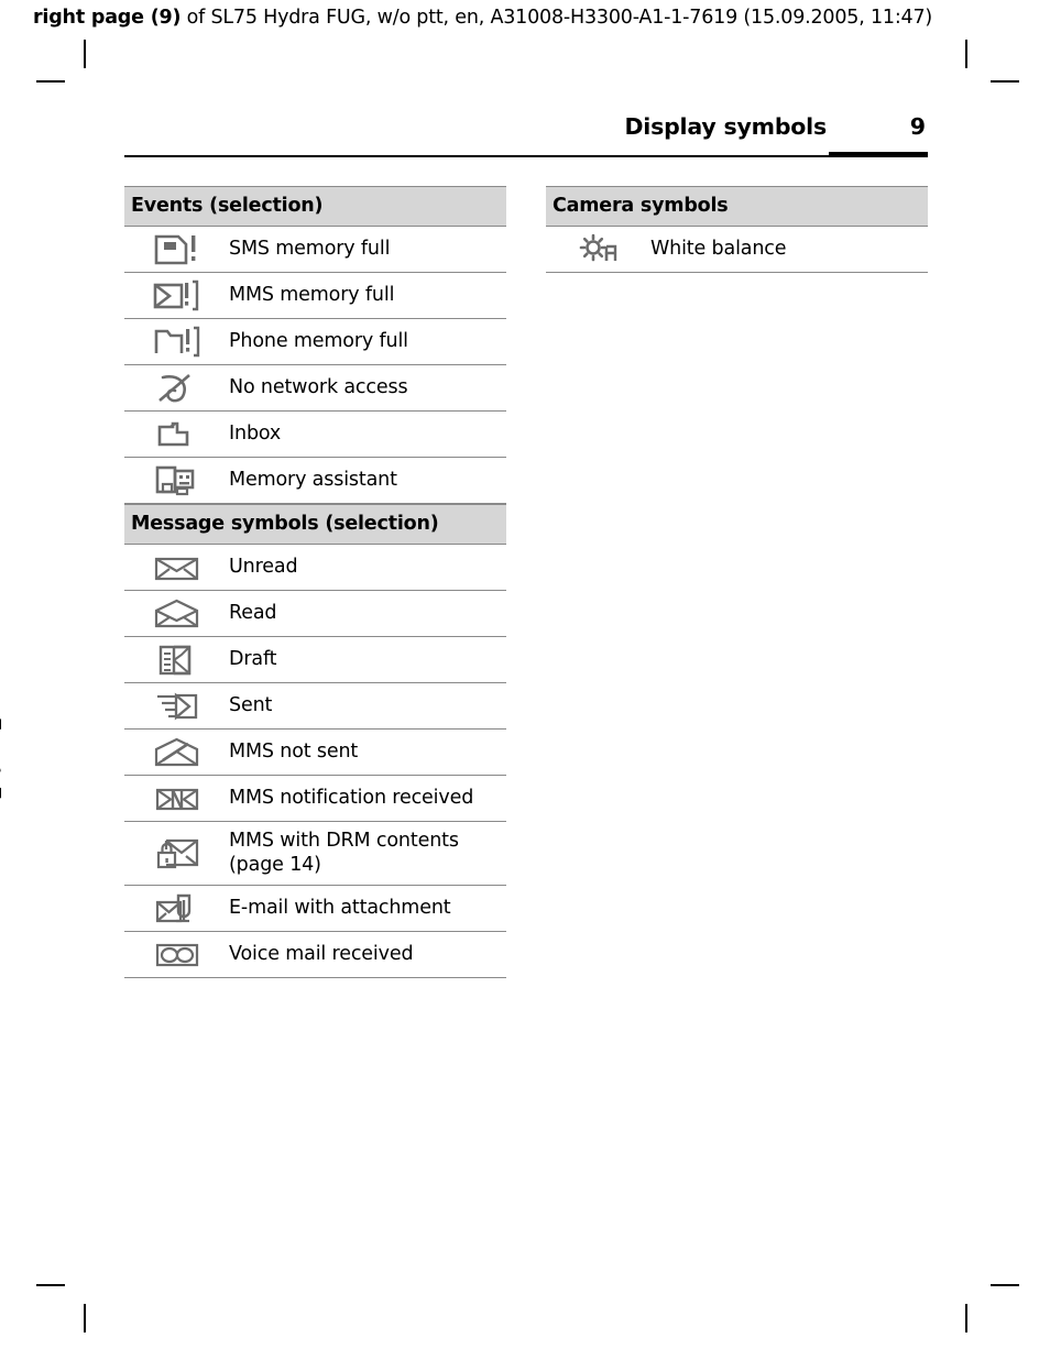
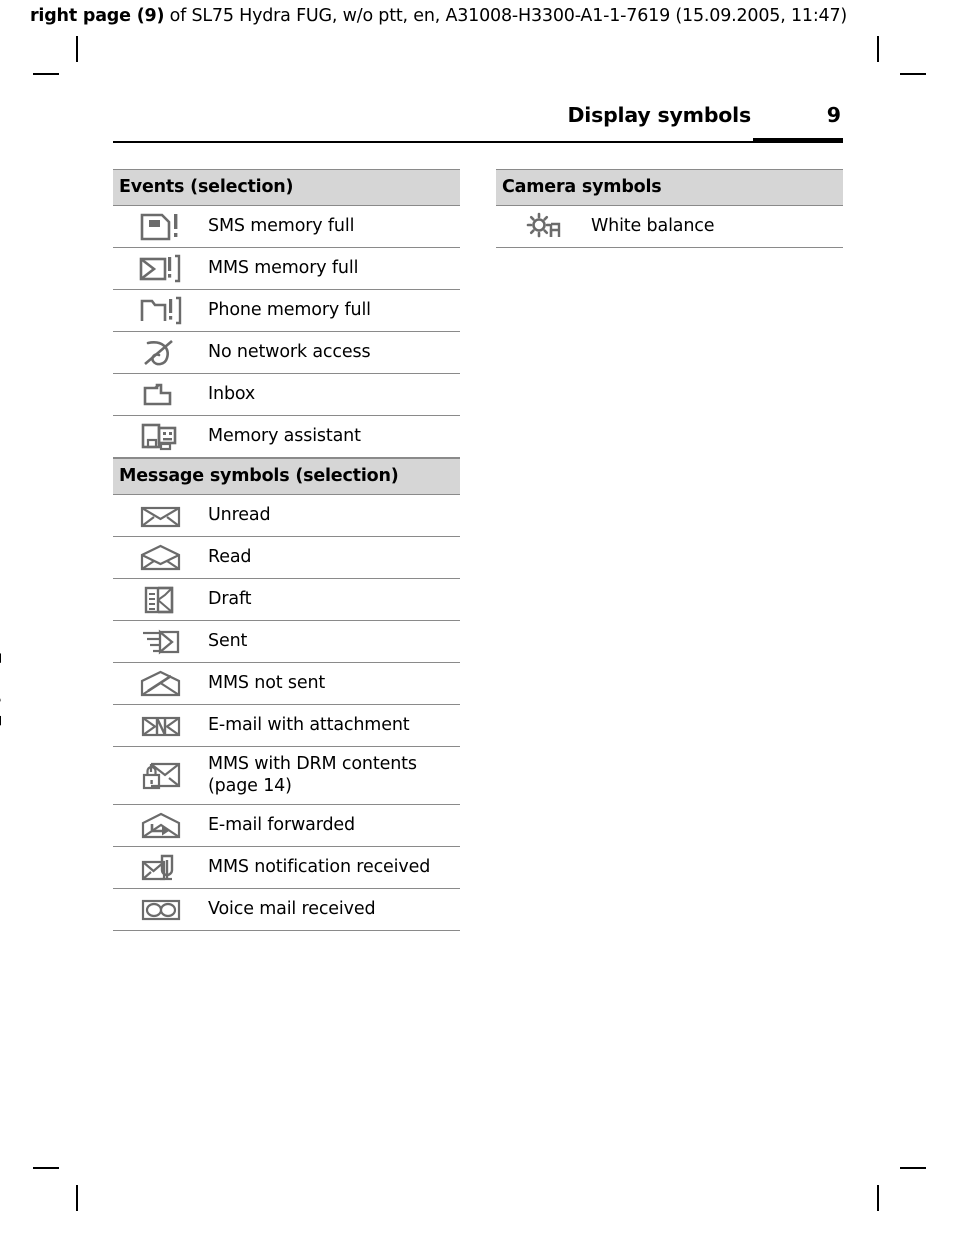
  right page (9) of SL75 Hydra FUG, w/o ptt, en, A31008-H3300-A1-1-7619 (15.09.2005, 11:47)
  Display symbols
  9
  Events (selection)
  SMS memory full
  MMS memory full
  Phone memory full
  No network access
  Inbox
  Memory assistant
  Message symbols (selection)
  Unread
  Read
  Draft
  Sent
  MMS not sent
- MMS notification received
+ E-mail with attachment
  MMS with DRM contents
  (page 14)
+ E-mail forwarded
- E-mail with attachment
+ MMS notification received
  Voice mail received
  Camera symbols
  White balance
